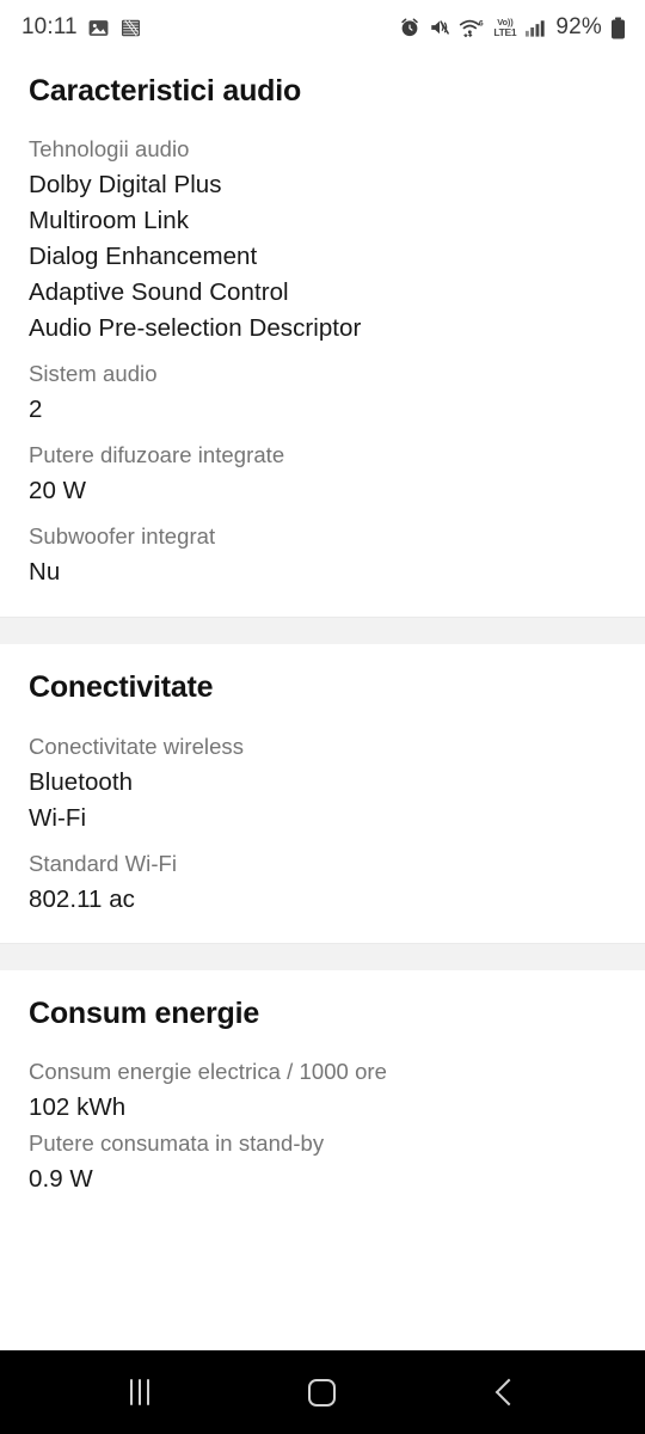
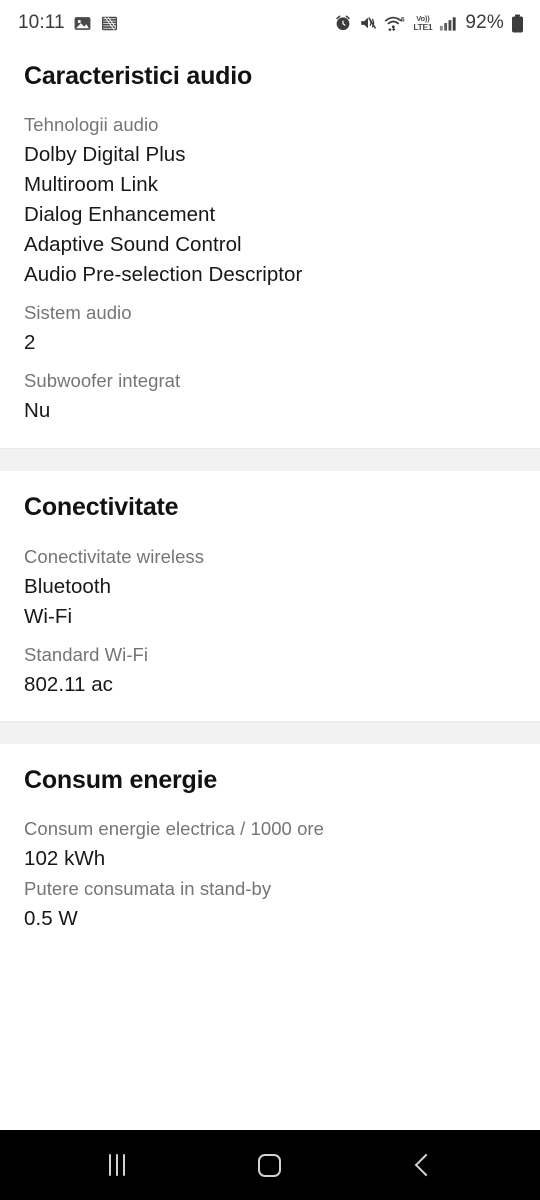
  10:11
  Vo))
  LTE1
  92%
  Caracteristici audio
  Tehnologii audio
  Dolby Digital Plus
  Multiroom Link
  Dialog Enhancement
  Adaptive Sound Control
  Audio Pre-selection Descriptor
  Sistem audio
  2
- Putere difuzoare integrate
- 20 W
  Subwoofer integrat
  Nu
  Conectivitate
  Conectivitate wireless
  Bluetooth
  Wi-Fi
  Standard Wi-Fi
  802.11 ac
  Consum energie
  Consum energie electrica / 1000 ore
  102 kWh
  Putere consumata in stand-by
- 0.9 W
+ 0.5 W
